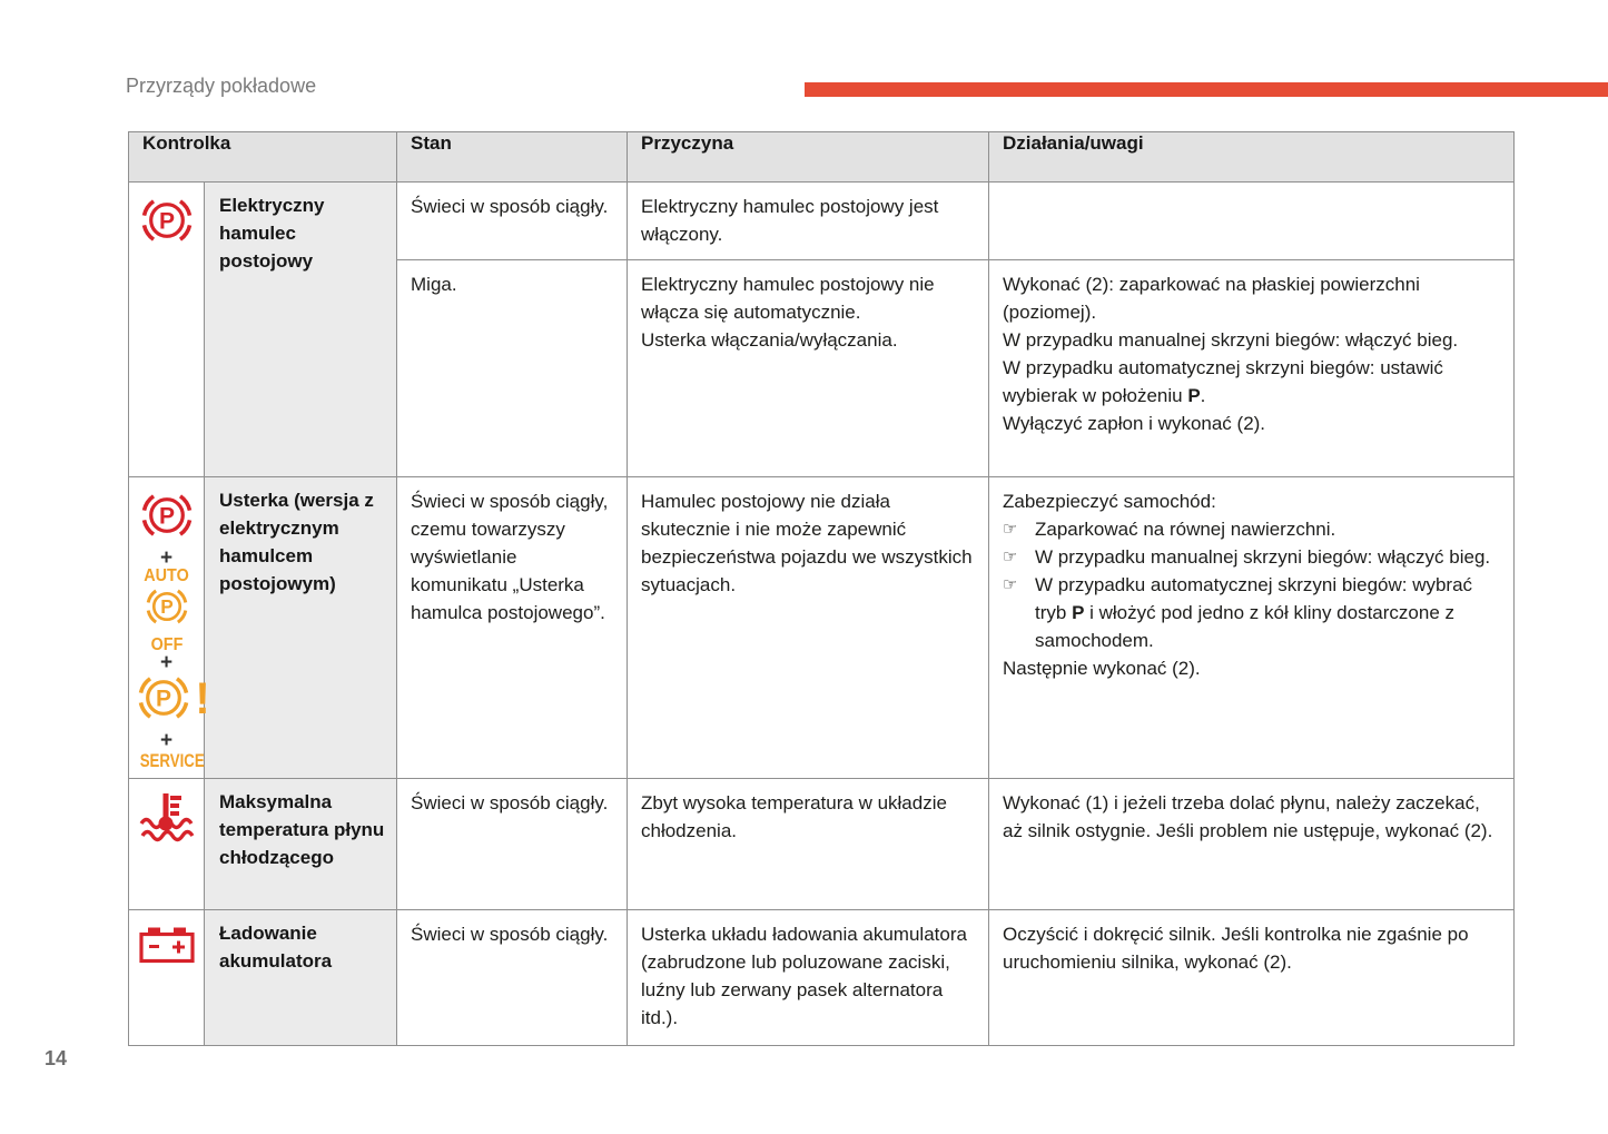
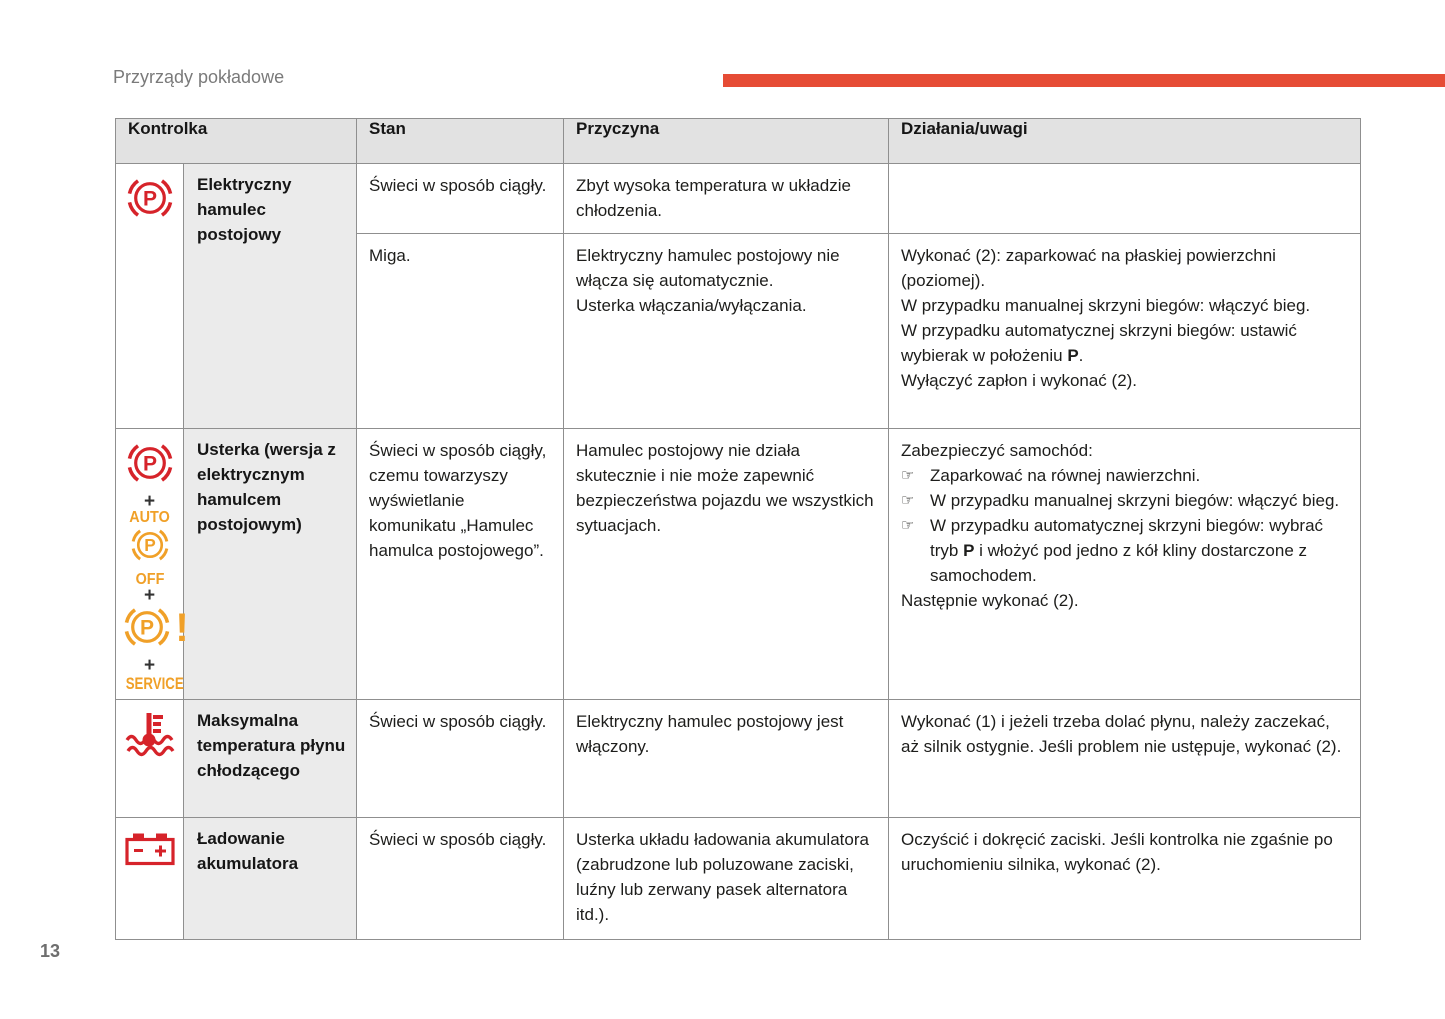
  Przyrządy pokładowe
  Kontrolka	Stan	Przyczyna	Działania/uwagi
- P	Elektryczny hamulec postojowy	Świeci w sposób ciągły.	Elektryczny hamulec postojowy jest włączony.
+ P	Elektryczny hamulec postojowy	Świeci w sposób ciągły.	Zbyt wysoka temperatura w układzie chłodzenia.
  Miga.	Elektryczny hamulec postojowy nie włącza się automatycznie.Usterka włączania/wyłączania.	Wykonać (2): zaparkować na płaskiej powierzchni (poziomej).W przypadku manualnej skrzyni biegów: włączyć bieg.W przypadku automatycznej skrzyni biegów: ustawić wybierak w położeniu P.Wyłączyć zapłon i wykonać (2).
- P+AUTO POFF+ P !+SERVICE	Usterka (wersja z elektrycznym hamulcem postojowym)	Świeci w sposób ciągły, czemu towarzyszy wyświetlanie komunikatu „Usterka hamulca postojowego”.	Hamulec postojowy nie działa skutecznie i nie może zapewnić bezpieczeństwa pojazdu we wszystkich sytuacjach.	Zabezpieczyć samochód:☞ Zaparkować na równej nawierzchni.☞ W przypadku manualnej skrzyni biegów: włączyć bieg.☞ W przypadku automatycznej skrzyni biegów: wybrać tryb P i włożyć pod jedno z kół kliny dostarczone z samochodem.Następnie wykonać (2).
+ P+AUTO POFF+ P !+SERVICE	Usterka (wersja z elektrycznym hamulcem postojowym)	Świeci w sposób ciągły, czemu towarzyszy wyświetlanie komunikatu „Hamulec hamulca postojowego”.	Hamulec postojowy nie działa skutecznie i nie może zapewnić bezpieczeństwa pojazdu we wszystkich sytuacjach.	Zabezpieczyć samochód:☞ Zaparkować na równej nawierzchni.☞ W przypadku manualnej skrzyni biegów: włączyć bieg.☞ W przypadku automatycznej skrzyni biegów: wybrać tryb P i włożyć pod jedno z kół kliny dostarczone z samochodem.Następnie wykonać (2).
- 	Maksymalna temperatura płynu chłodzącego	Świeci w sposób ciągły.	Zbyt wysoka temperatura w układzie chłodzenia.	Wykonać (1) i jeżeli trzeba dolać płynu, należy zaczekać, aż silnik ostygnie. Jeśli problem nie ustępuje, wykonać (2).
+ 	Maksymalna temperatura płynu chłodzącego	Świeci w sposób ciągły.	Elektryczny hamulec postojowy jest włączony.	Wykonać (1) i jeżeli trzeba dolać płynu, należy zaczekać, aż silnik ostygnie. Jeśli problem nie ustępuje, wykonać (2).
- 	Ładowanie akumulatora	Świeci w sposób ciągły.	Usterka układu ładowania akumulatora (zabrudzone lub poluzowane zaciski, luźny lub zerwany pasek alternatora itd.).	Oczyścić i dokręcić silnik. Jeśli kontrolka nie zgaśnie po uruchomieniu silnika, wykonać (2).
+ 	Ładowanie akumulatora	Świeci w sposób ciągły.	Usterka układu ładowania akumulatora (zabrudzone lub poluzowane zaciski, luźny lub zerwany pasek alternatora itd.).	Oczyścić i dokręcić zaciski. Jeśli kontrolka nie zgaśnie po uruchomieniu silnika, wykonać (2).
- 14
+ 13
